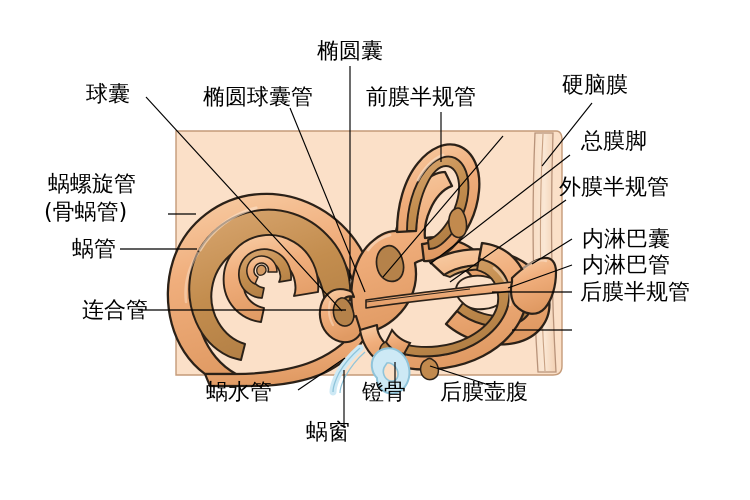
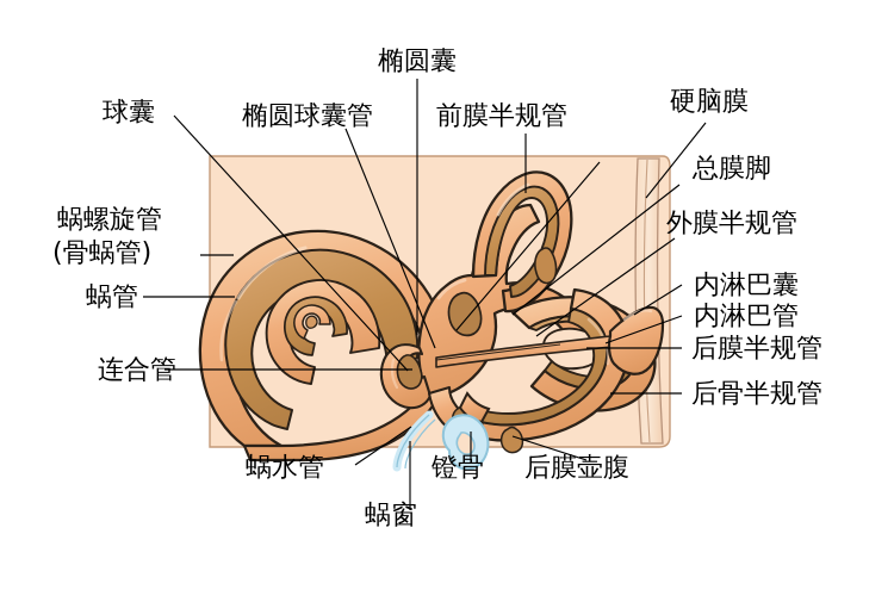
  球囊
  蜗螺旋管
  (骨蜗管)
  蜗管
  连合管
  椭圆球囊管
  椭圆囊
  前膜半规管
  硬脑膜
  总膜脚
  外膜半规管
  内淋巴囊
  内淋巴管
  后膜半规管
+ 后骨半规管
  蜗水管
  蜗窗
  镫骨
  后膜壶腹
